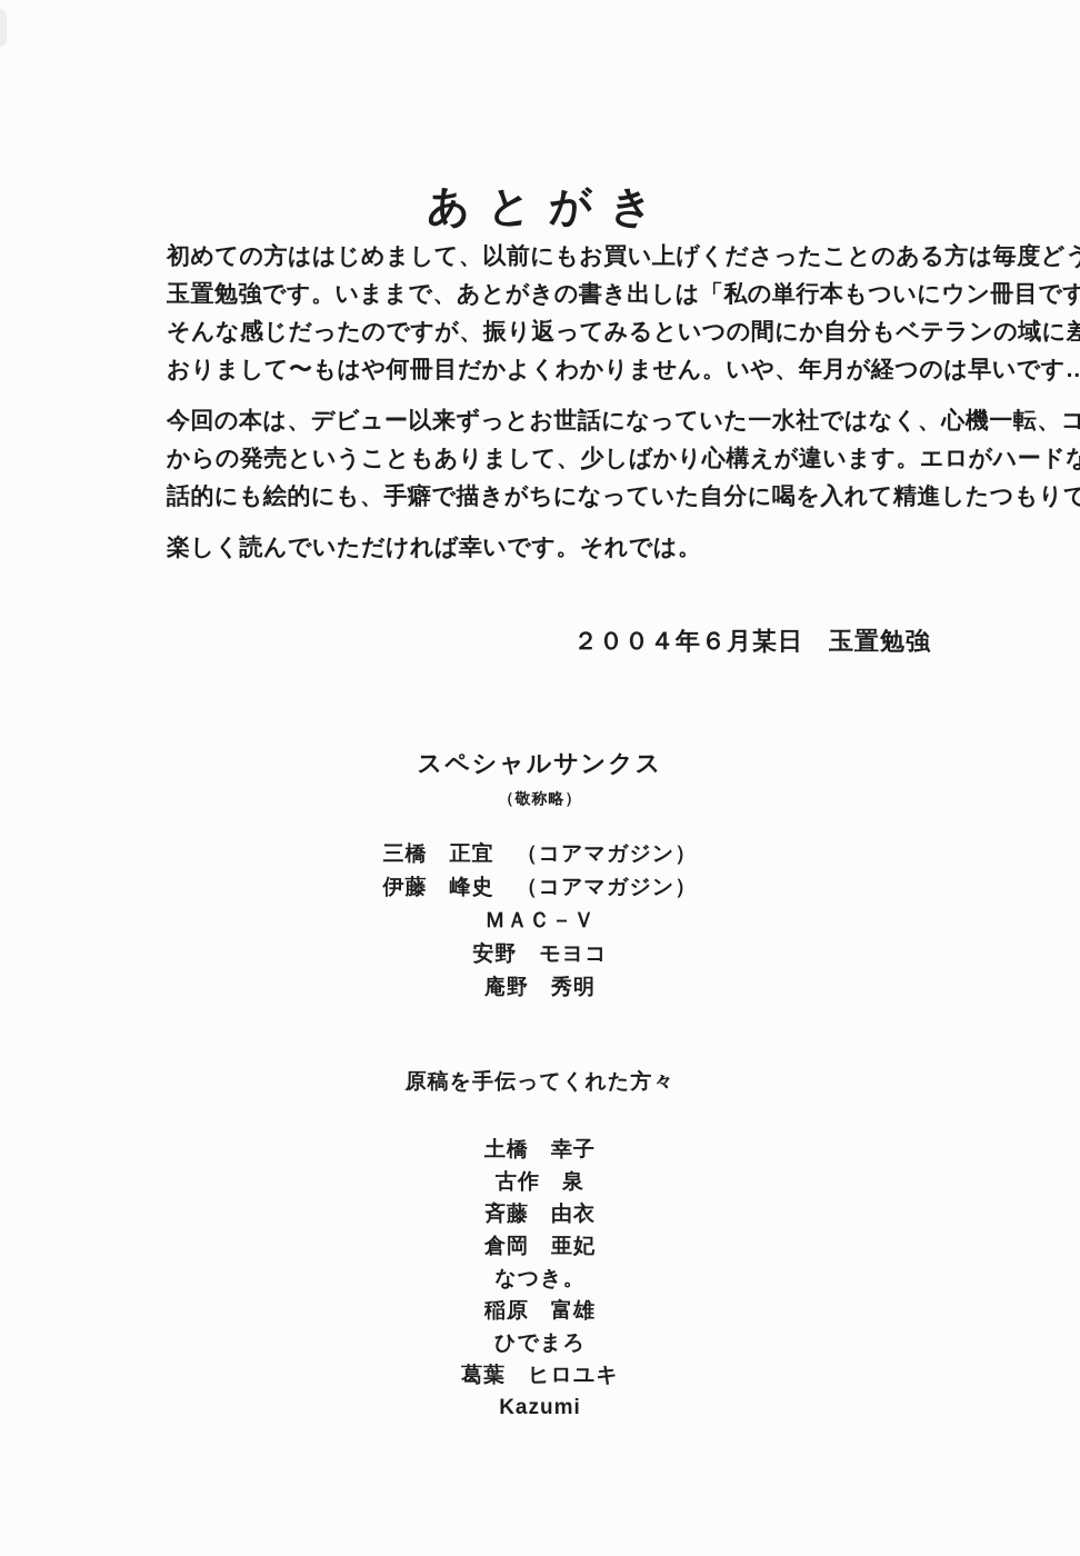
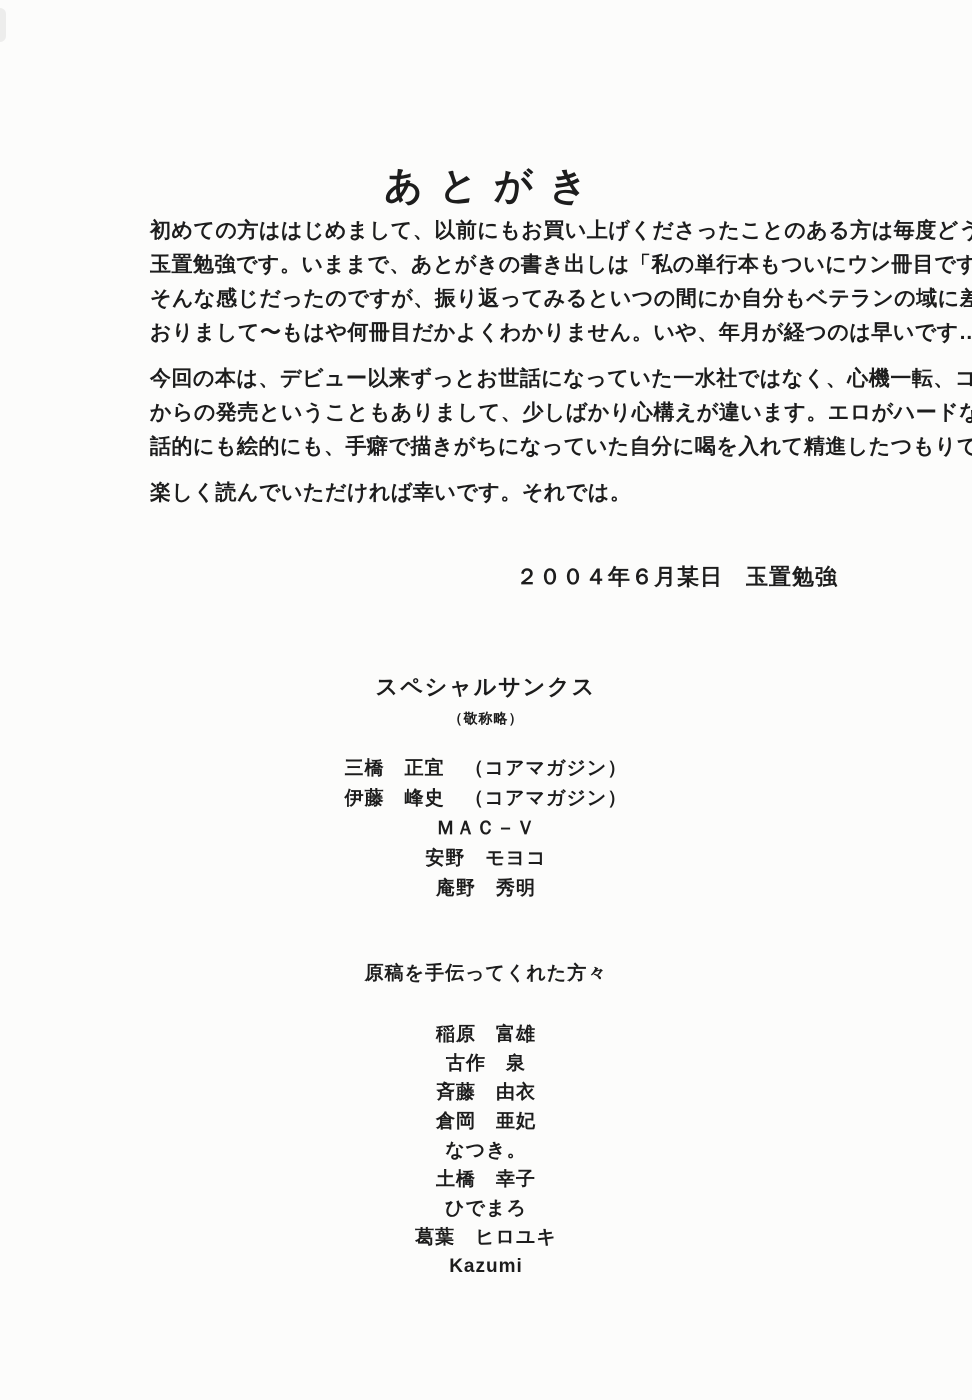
  あとがき
  初めての方ははじめまして、以前にもお買い上げくださったことのある方は毎度どう
  玉置勉強です。いままで、あとがきの書き出しは「私の単行本もついにウン冊目です
  そんな感じだったのですが、振り返ってみるといつの間にか自分もベテランの域に差
  おりまして〜もはや何冊目だかよくわかりません。いや、年月が経つのは早いです…
  今回の本は、デビュー以来ずっとお世話になっていた一水社ではなく、心機一転、コ
  からの発売ということもありまして、少しばかり心構えが違います。エロがハードな
  話的にも絵的にも、手癖で描きがちになっていた自分に喝を入れて精進したつもりで
  楽しく読んでいただければ幸いです。それでは。
  ２００４年６月某日 玉置勉強
  スペシャルサンクス
  （敬称略）
  三橋 正宜 （コアマガジン）
  伊藤 峰史 （コアマガジン）
  ＭＡＣ－Ｖ
  安野 モヨコ
  庵野 秀明
  原稿を手伝ってくれた方々
- 土橋 幸子
+ 稲原 富雄
  古作 泉
  斉藤 由衣
  倉岡 亜妃
  なつき。
- 稲原 富雄
+ 土橋 幸子
  ひでまろ
  葛葉 ヒロユキ
  Kazumi
